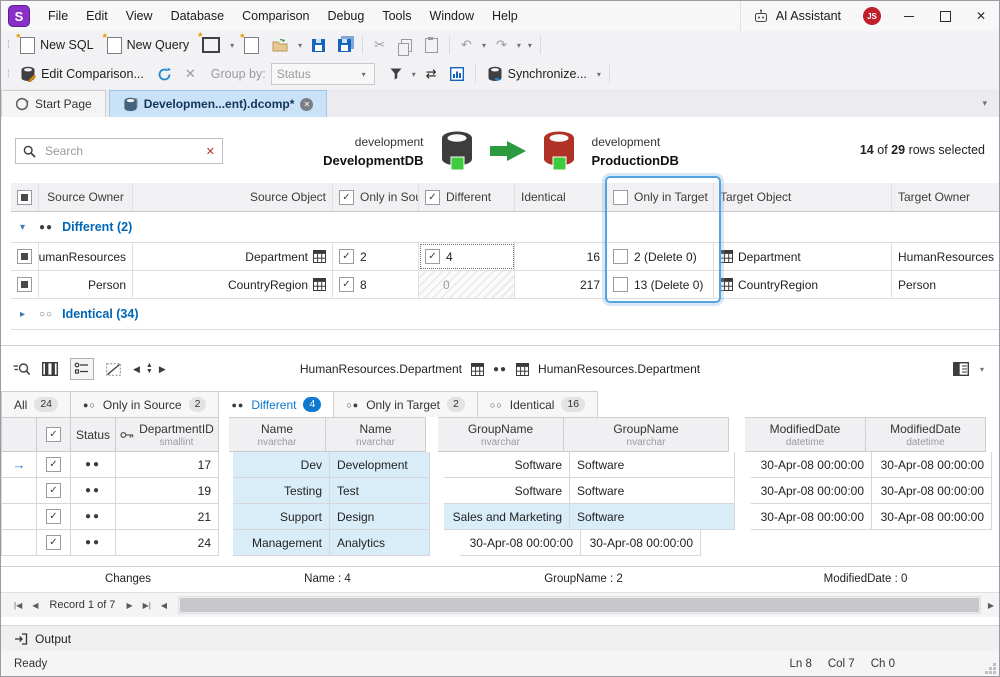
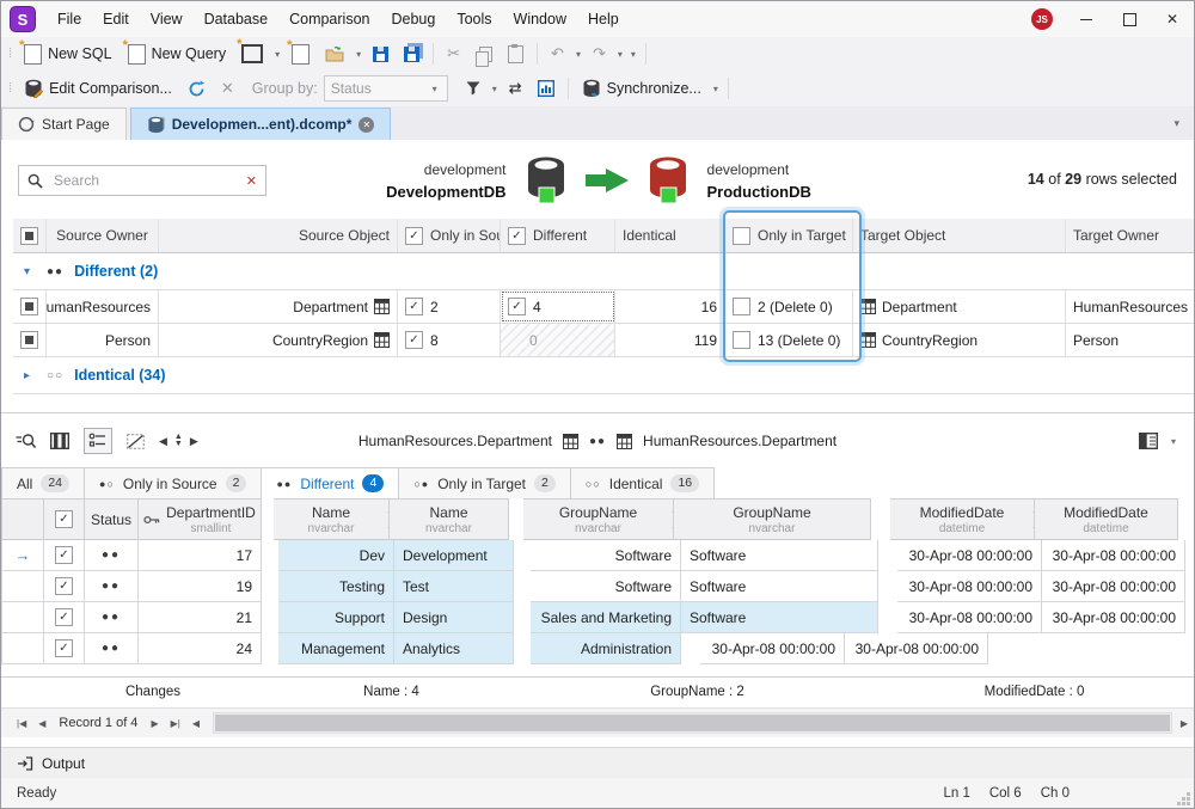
  S
  File
  Edit
  View
  Database
  Comparison
  Debug
  Tools
  Window
  Help
- AI Assistant
  JS
  ✕
  ⁞
  *
  New SQL
  *
  New Query
  *
  ▾
  *
  ▾
  ✂
  ↶
  ▾
  ↷
  ▾
  ▾
  ⁞
  Edit Comparison...
  ✕
  Group by:
  Status
  ▾
  ▾
  ⇄
  Synchronize...
  ▾
  Start Page
  Developmen...ent).dcomp*
  ✕
  ▾
  Search
  ✕
  development
  DevelopmentDB
  development
  ProductionDB
  14 of 29 rows selected
  Source Owner
  Source Object
  Different
  Identical
  Only in Target
  Target Object
  Target Owner
  ▾
  ●●
  Different (2)
  umanResources
  Department
  2
  4
  16
  2 (Delete 0)
  Department
  HumanResources
  Person
  CountryRegion
  8
  0
- 217
+ 119
  13 (Delete 0)
  CountryRegion
  Person
  ▸
  ○○
  Identical (34)
  ◀
  ▶
  HumanResources.Department
  ●●
  HumanResources.Department
  ▾
  All
  24
  ●○
  Only in Source
  2
  ●●
  Different
  4
  ○●
  Only in Target
  2
  ○○
  Identical
  16
  Status
  DepartmentID
  smallint
  Name
  nvarchar
  Name
  nvarchar
  GroupName
  nvarchar
  GroupName
  nvarchar
  ModifiedDate
  datetime
  ModifiedDate
  datetime
  →
  ●●
  17
  Dev
  Development
  Software
  Software
  30-Apr-08 00:00:00
  30-Apr-08 00:00:00
  ●●
  19
  Testing
  Test
  Software
  Software
  30-Apr-08 00:00:00
  30-Apr-08 00:00:00
  ●●
  21
  Support
  Design
  Sales and Marketing
  Software
  30-Apr-08 00:00:00
  30-Apr-08 00:00:00
  ●●
  24
  Management
  Analytics
+ Administration
  30-Apr-08 00:00:00
  30-Apr-08 00:00:00
  Changes
  Name : 4
  GroupName : 2
  ModifiedDate : 0
  |◀
  ◀
- Record 1 of 7
+ Record 1 of 4
  ▶
  ▶|
  ◀
  ▶
  Output
  Ready
- Ln 8
+ Ln 1
- Col 7
+ Col 6
  Ch 0
